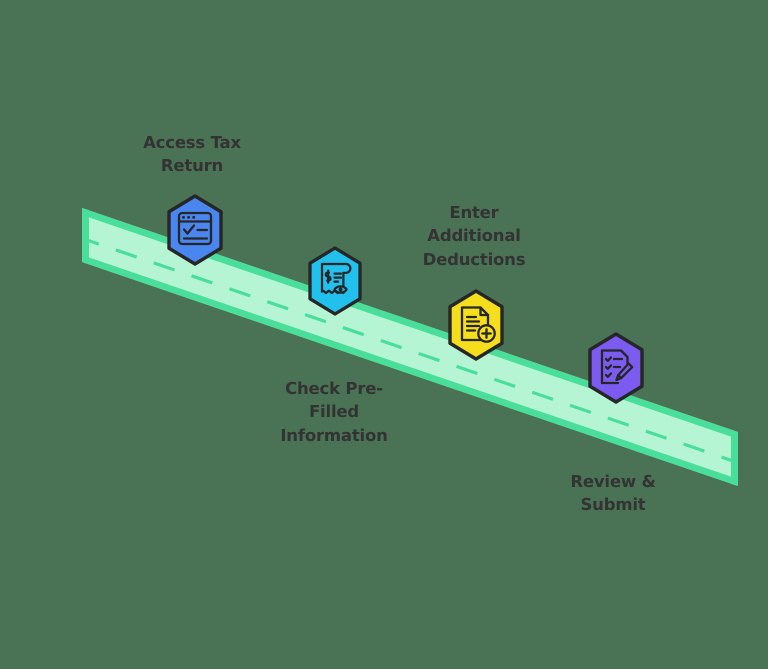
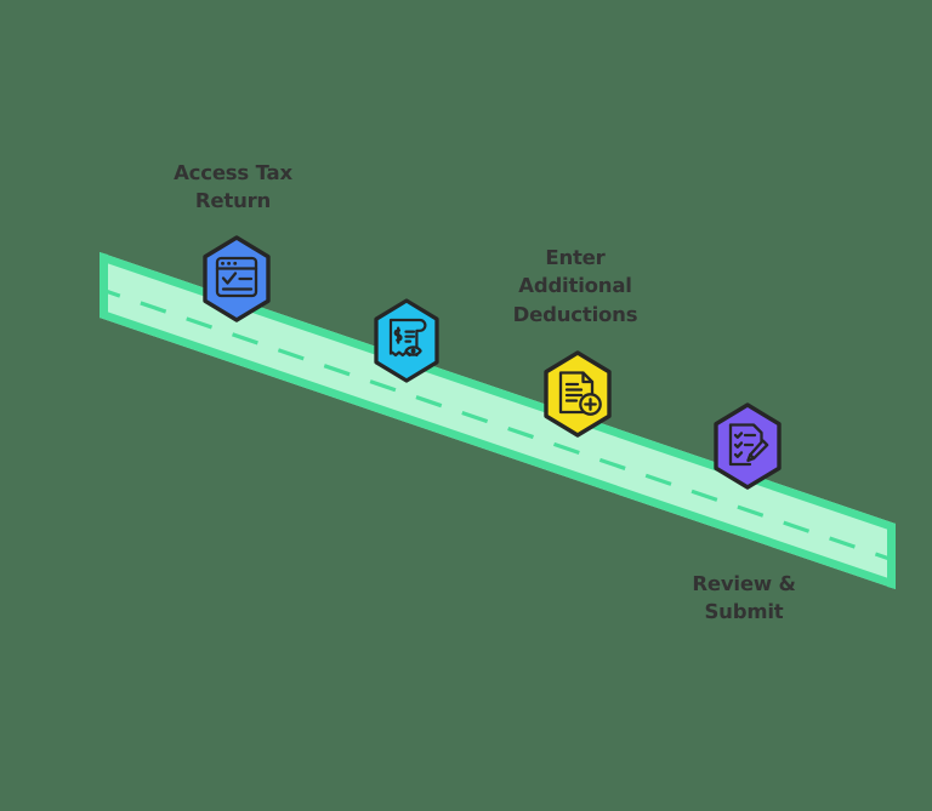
  Access Tax
  Return
- Check Pre-
- Filled
- Information
  Enter
  Additional
  Deductions
  Review &
  Submit
